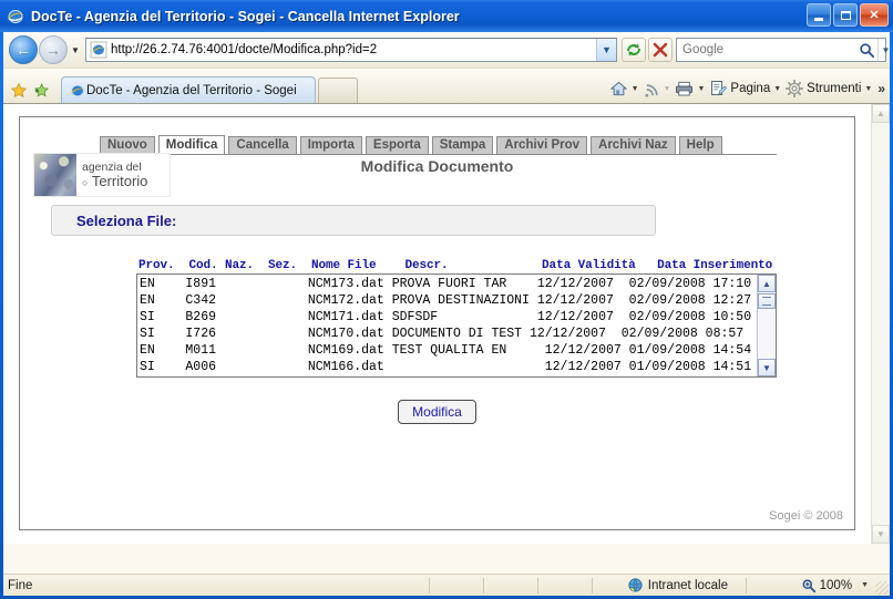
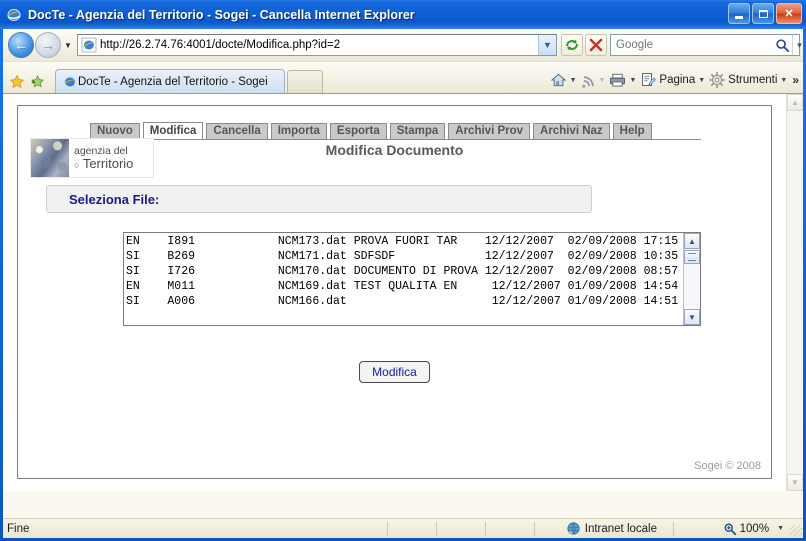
  DocTe - Agenzia del Territorio - Sogei - Cancella Internet Explorer
  ✕
  ←
  →
  ▼
  http://26.2.74.76:4001/docte/Modifica.php?id=2
  ▼
  Google
  ▼
  DocTe - Agenzia del Territorio - Sogei
  Pagina
  Strumenti
  »
  Nuovo
  Modifica
  Cancella
  Importa
  Esporta
  Stampa
  Archivi Prov
  Archivi Naz
  Help
  agenzia del
  ○ Territorio
  Modifica Documento
  Seleziona File:
- Prov. Cod. Naz. Sez. Nome File Descr. Data Validità Data Inserimento
- EN I891 NCM173.dat PROVA FUORI TAR 12/12/2007 02/09/2008 17:10
+ EN I891 NCM173.dat PROVA FUORI TAR 12/12/2007 02/09/2008 17:15
- EN C342 NCM172.dat PROVA DESTINAZIONI 12/12/2007 02/09/2008 12:27
- SI B269 NCM171.dat SDFSDF 12/12/2007 02/09/2008 10:50
+ SI B269 NCM171.dat SDFSDF 12/12/2007 02/09/2008 10:35
- SI I726 NCM170.dat DOCUMENTO DI TEST 12/12/2007 02/09/2008 08:57
+ SI I726 NCM170.dat DOCUMENTO DI PROVA 12/12/2007 02/09/2008 08:57
  EN M011 NCM169.dat TEST QUALITA EN 12/12/2007 01/09/2008 14:54
  SI A006 NCM166.dat 12/12/2007 01/09/2008 14:51
  ▲
  ▼
  Modifica
  Sogei © 2008
  ▲
  ▼
  Fine
  Intranet locale
  100%
